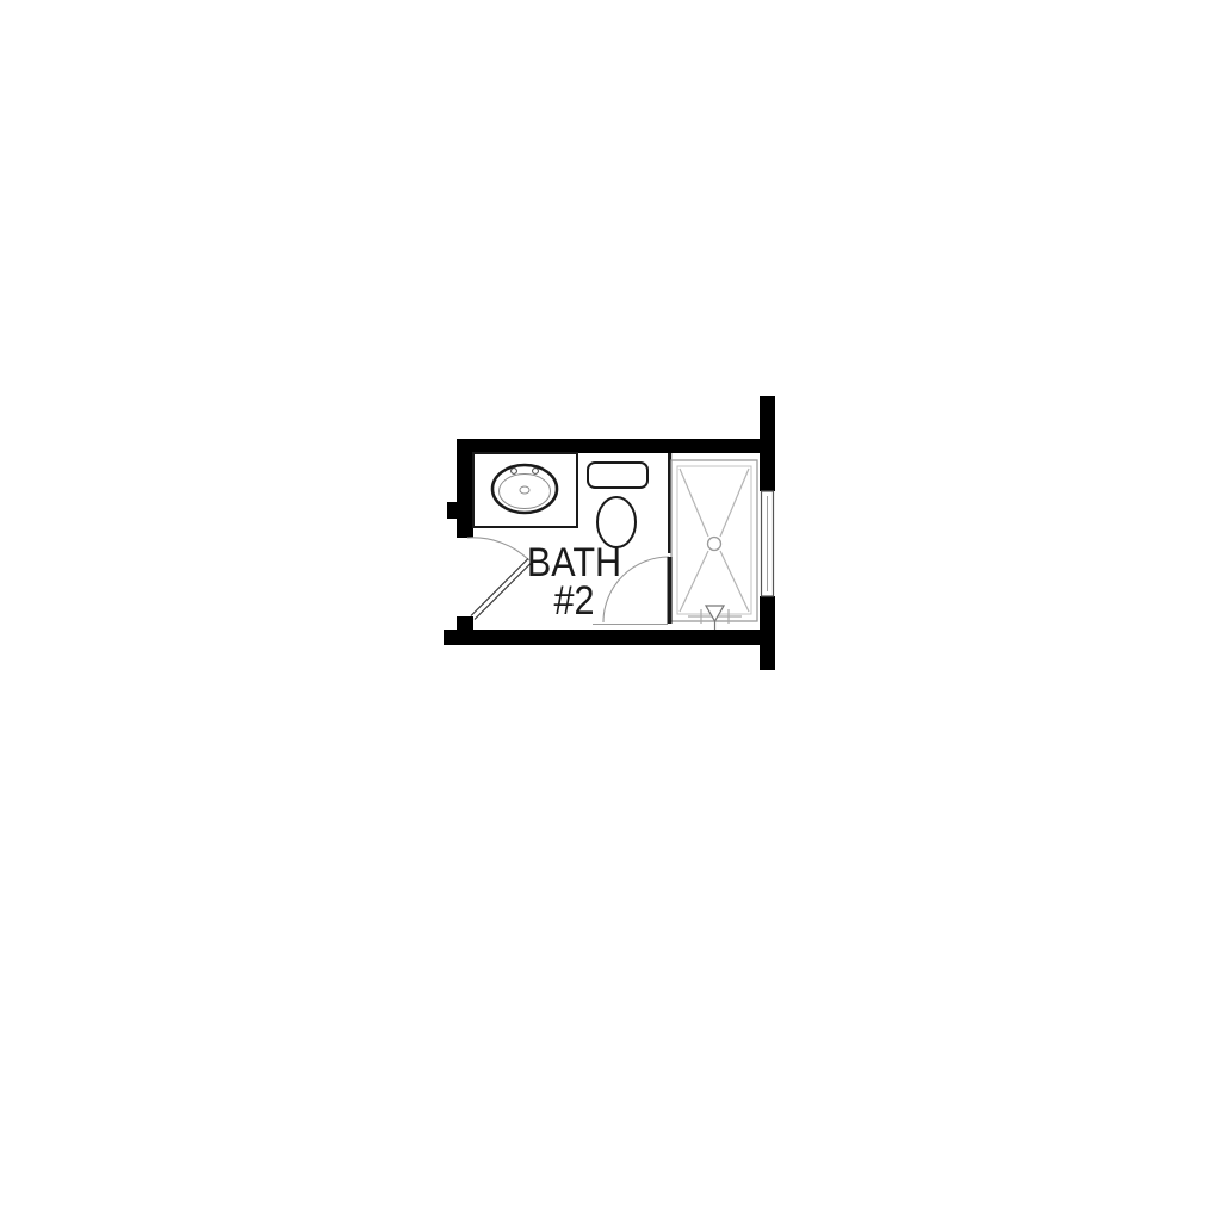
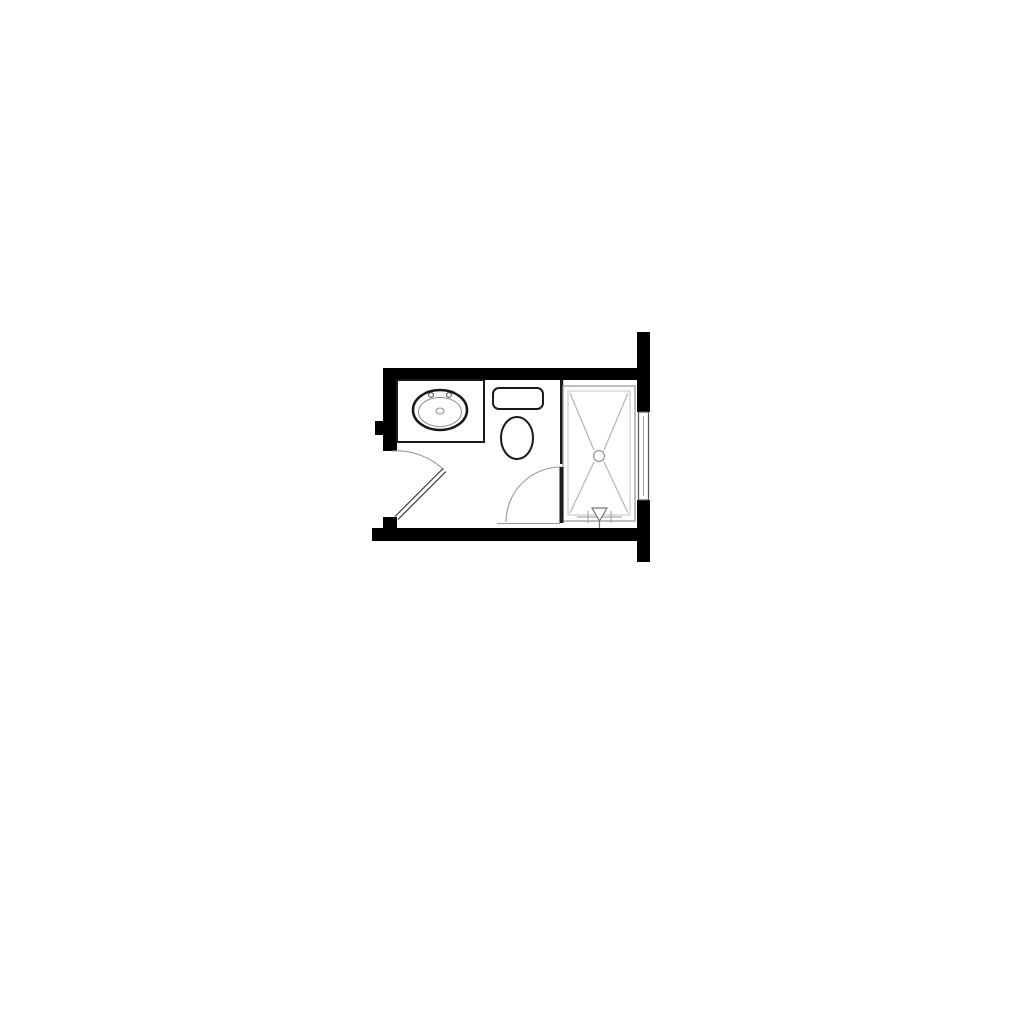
- BATH
- #2
